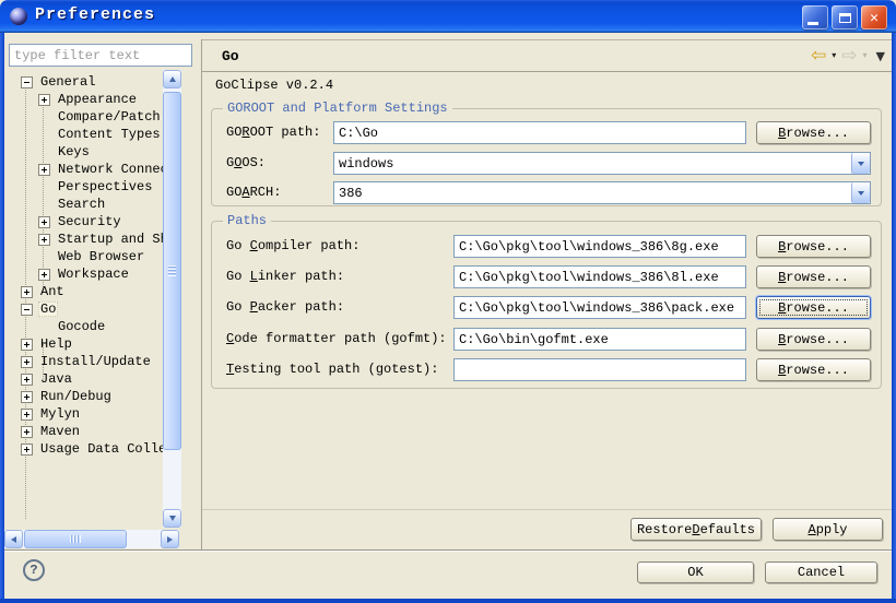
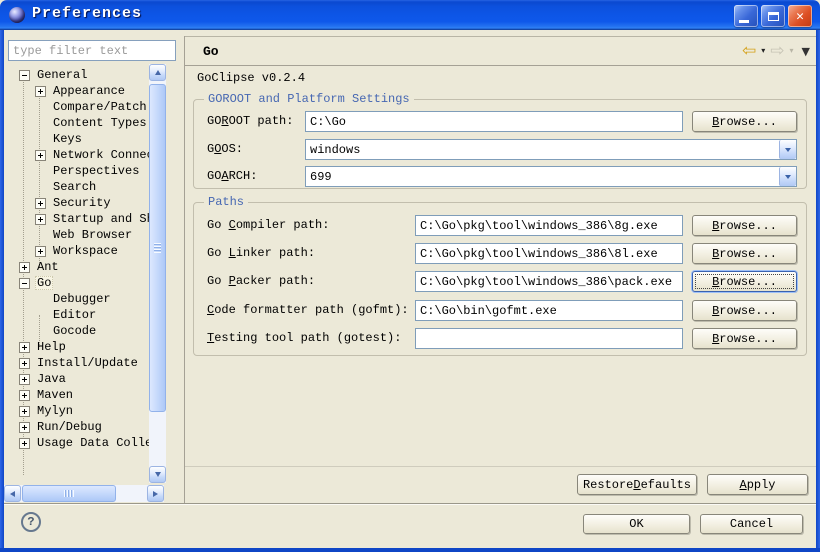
  Preferences
  ✕
  type filter text
  General
  Appearance
  Compare/Patch
  Content Types
  Keys
  Network Conne
  Perspectives
  Search
  Security
  Startup and S
  Web Browser
  Workspace
  Ant
  Go
+ Debugger
+ Editor
  Gocode
  Help
  Install/Update
  Java
- Run/Debug
+ Maven
  Mylyn
- Maven
+ Run/Debug
  Usage Data Colle
  Go
  ⇦
  ▾
  ⇨
  ▾
  ▼
  GoClipse v0.2.4
  GOROOT and Platform Settings
  Paths
  Restore
  D
  efaults
  A
  pply
  ?
  OK
  Cancel
  GOROOT path:
  C:\Go
  B
  rowse...
  GOOS:
  windows
  GOARCH:
- 386
+ 699
  Go Compiler path:
  C:\Go\pkg\tool\windows_386\8g.exe
  B
  rowse...
  Go Linker path:
  C:\Go\pkg\tool\windows_386\8l.exe
  B
  rowse...
  Go Packer path:
  C:\Go\pkg\tool\windows_386\pack.exe
  B
  rowse...
  Code formatter path (gofmt):
  C:\Go\bin\gofmt.exe
  B
  rowse...
  Testing tool path (gotest):
  B
  rowse...
